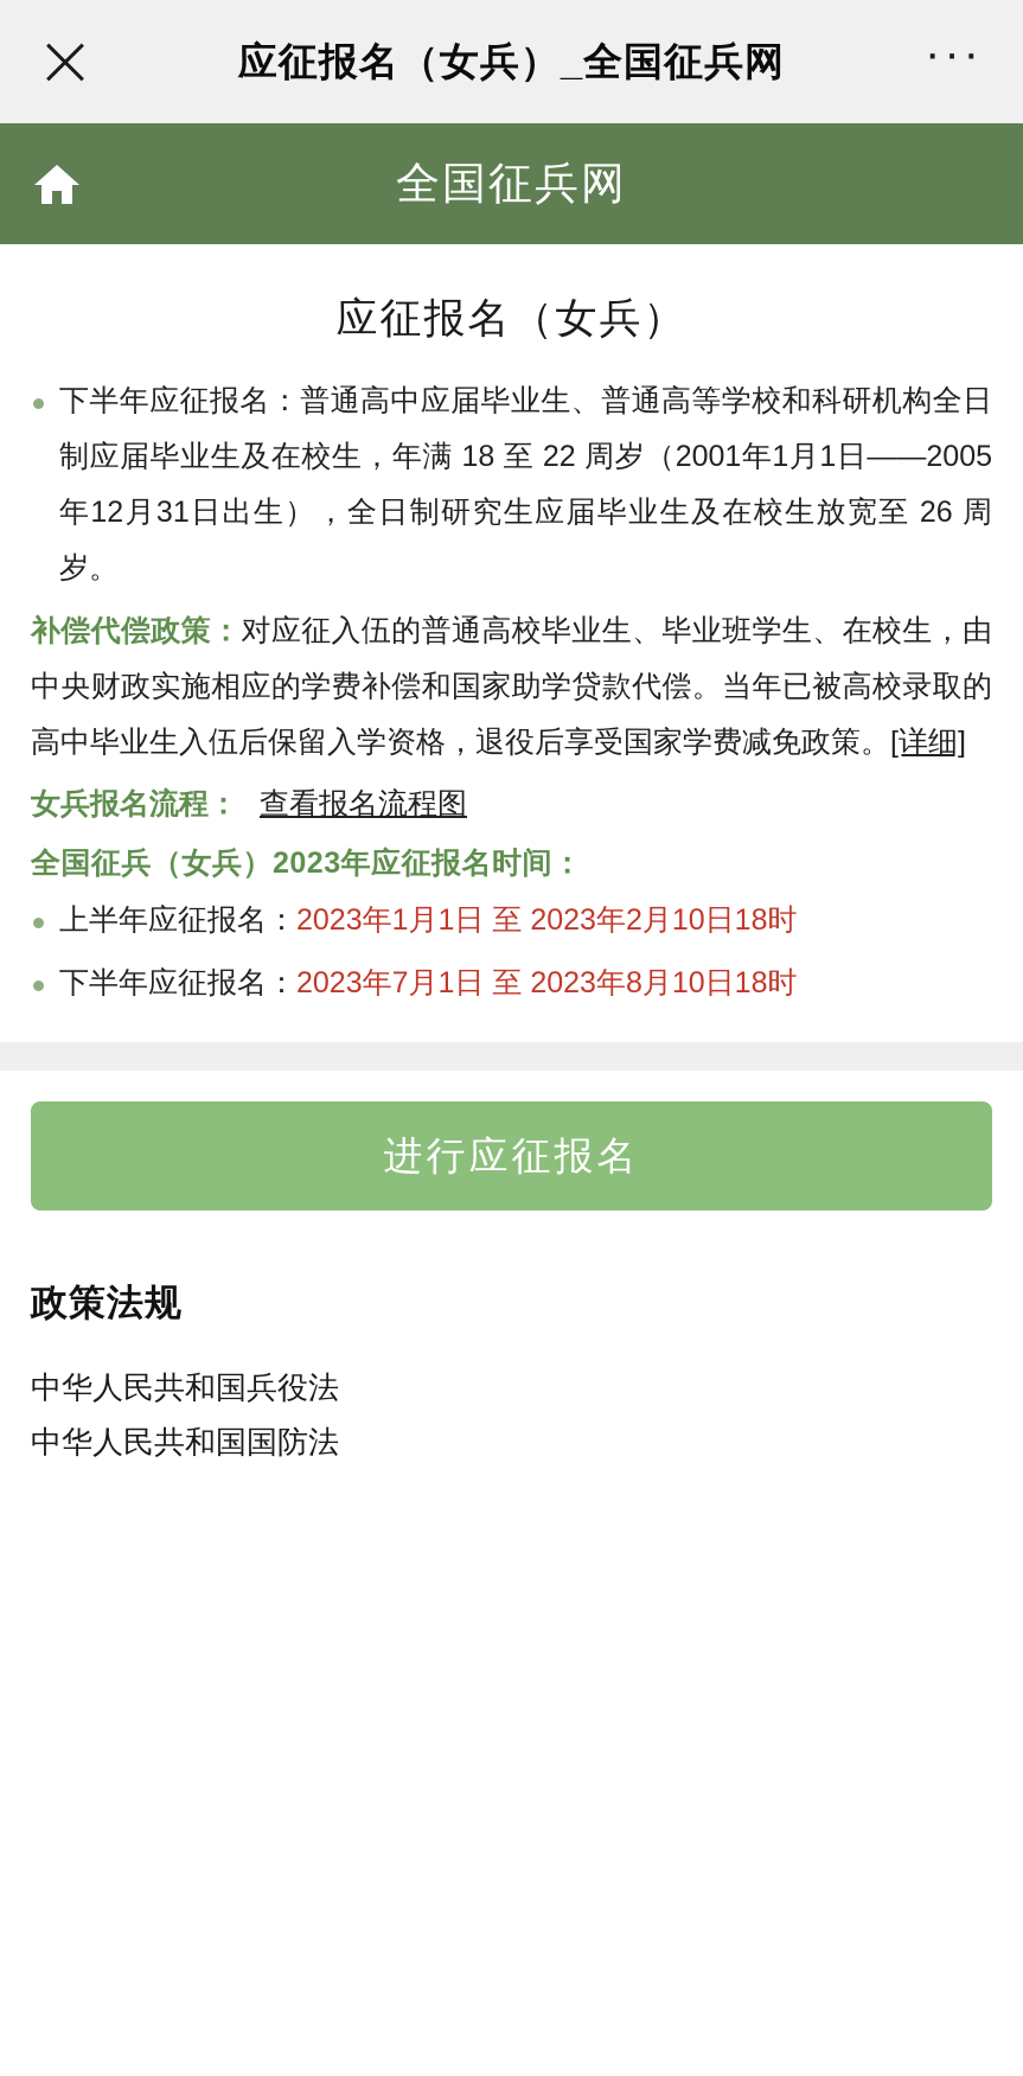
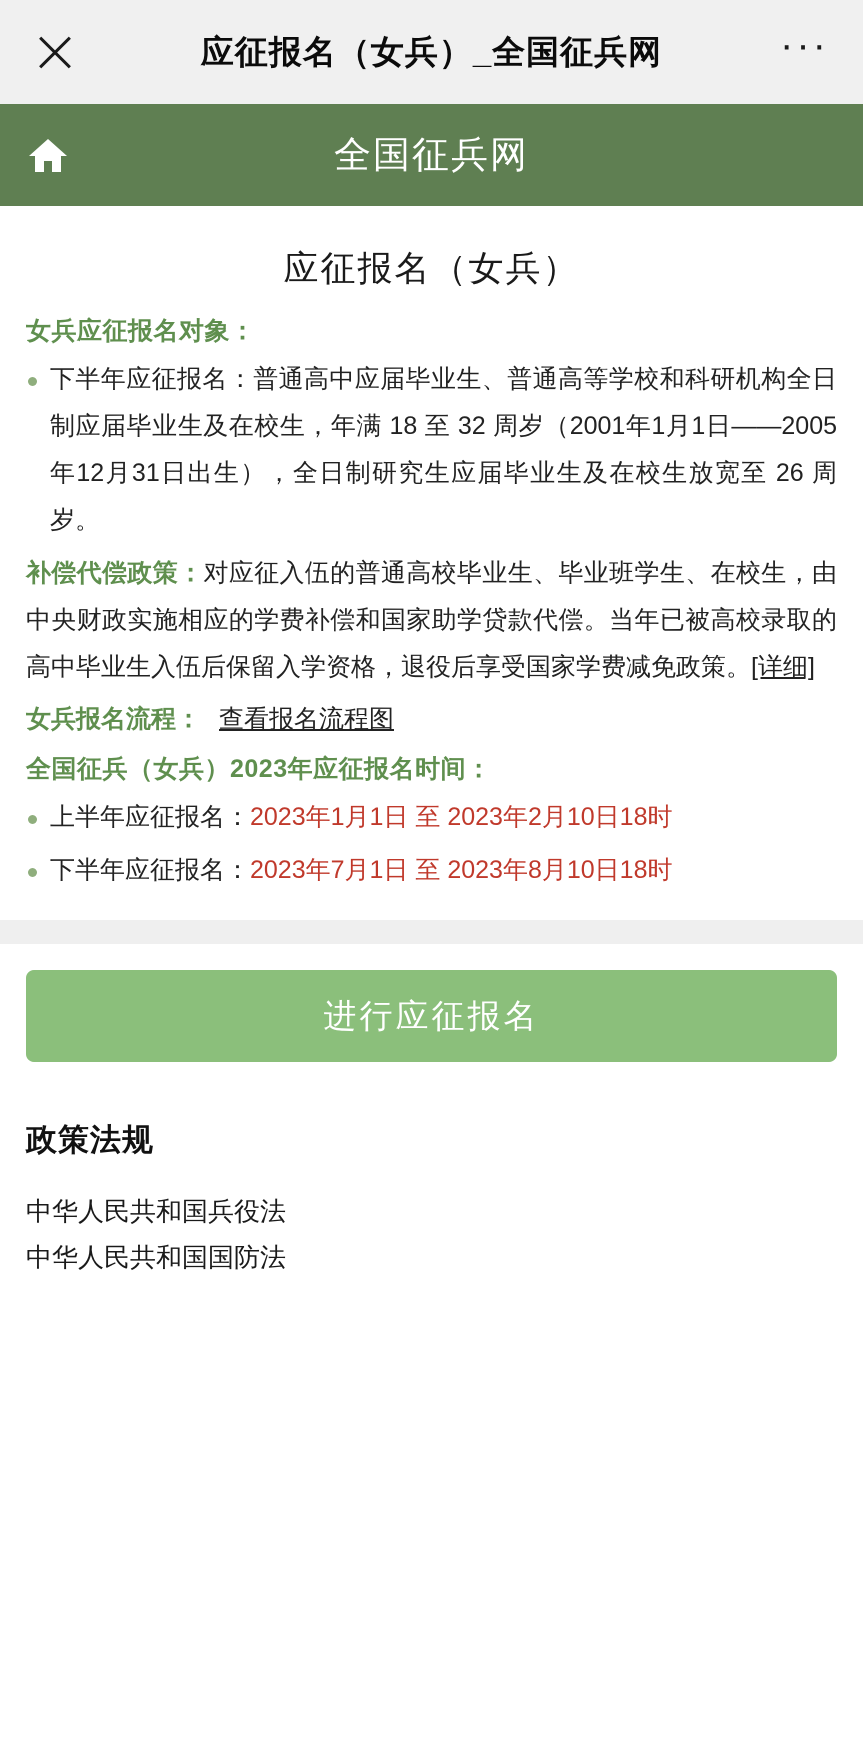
  应征报名（女兵）_全国征兵网
  ···
  全国征兵网
  应征报名（女兵）
+ 女兵应征报名对象：
- 下半年应征报名：普通高中应届毕业生、普通高等学校和科研机构全日制应届毕业生及在校生，年满 18 至 22 周岁（2001年1月1日——2005年12月31日出生），全日制研究生应届毕业生及在校生放宽至 26 周岁。
+ 下半年应征报名：普通高中应届毕业生、普通高等学校和科研机构全日制应届毕业生及在校生，年满 18 至 32 周岁（2001年1月1日——2005年12月31日出生），全日制研究生应届毕业生及在校生放宽至 26 周岁。
  补偿代偿政策：对应征入伍的普通高校毕业生、毕业班学生、在校生，由中央财政实施相应的学费补偿和国家助学贷款代偿。当年已被高校录取的高中毕业生入伍后保留入学资格，退役后享受国家学费减免政策。[详细]
  女兵报名流程： 查看报名流程图
  全国征兵（女兵）2023年应征报名时间：
  上半年应征报名：2023年1月1日 至 2023年2月10日18时
  下半年应征报名：2023年7月1日 至 2023年8月10日18时
  进行应征报名
  政策法规
  中华人民共和国兵役法
  中华人民共和国国防法
